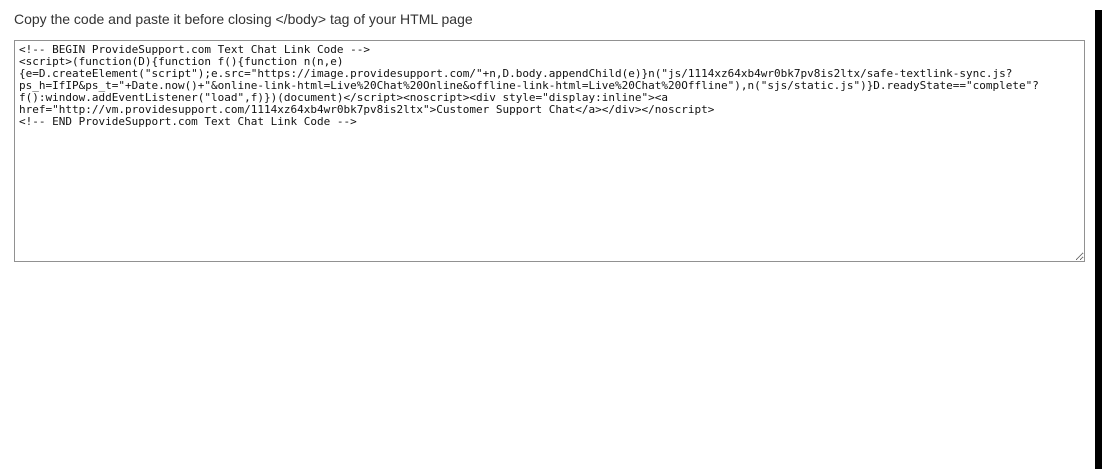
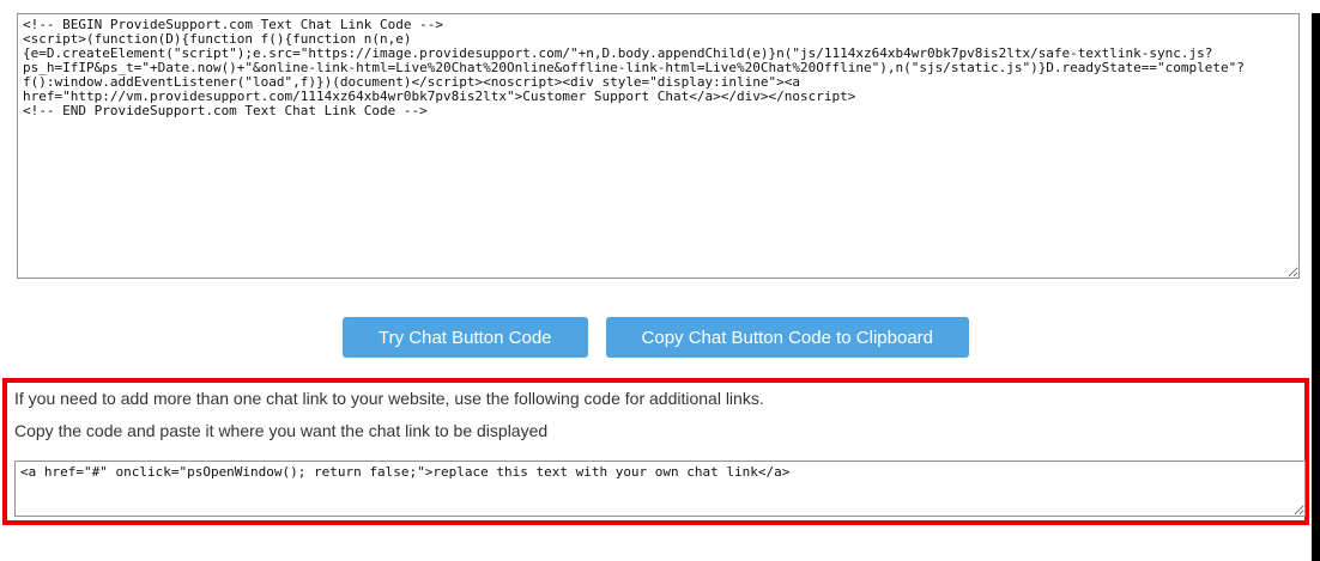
- Copy the code and paste it before closing </body> tag of your HTML page
  <!-- BEGIN ProvideSupport.com Text Chat Link Code -->
  <script>(function(D){function f(){function n(n,e)
  {e=D.createElement("script");e.src="https://image.providesupport.com/"+n,D.body.appendChild(e)}n("js/1114xz64xb4wr0bk7pv8is2ltx/safe-textlink-sync.js?
  ps_h=IfIP&ps_t="+Date.now()+"&online-link-html=Live%20Chat%20Online&offline-link-html=Live%20Chat%20Offline"),n("sjs/static.js")}D.readyState=="complete"?
  f():window.addEventListener("load",f)})(document)</script><noscript><div style="display:inline"><a
  href="http://vm.providesupport.com/1114xz64xb4wr0bk7pv8is2ltx">Customer Support Chat</a></div></noscript>
  <!-- END ProvideSupport.com Text Chat Link Code -->
+ Try Chat Button Code
+ Copy Chat Button Code to Clipboard
+ If you need to add more than one chat link to your website, use the following code for additional links.
+ Copy the code and paste it where you want the chat link to be displayed
+ <a href="#" onclick="psOpenWindow(); return false;">replace this text with your own chat link</a>
